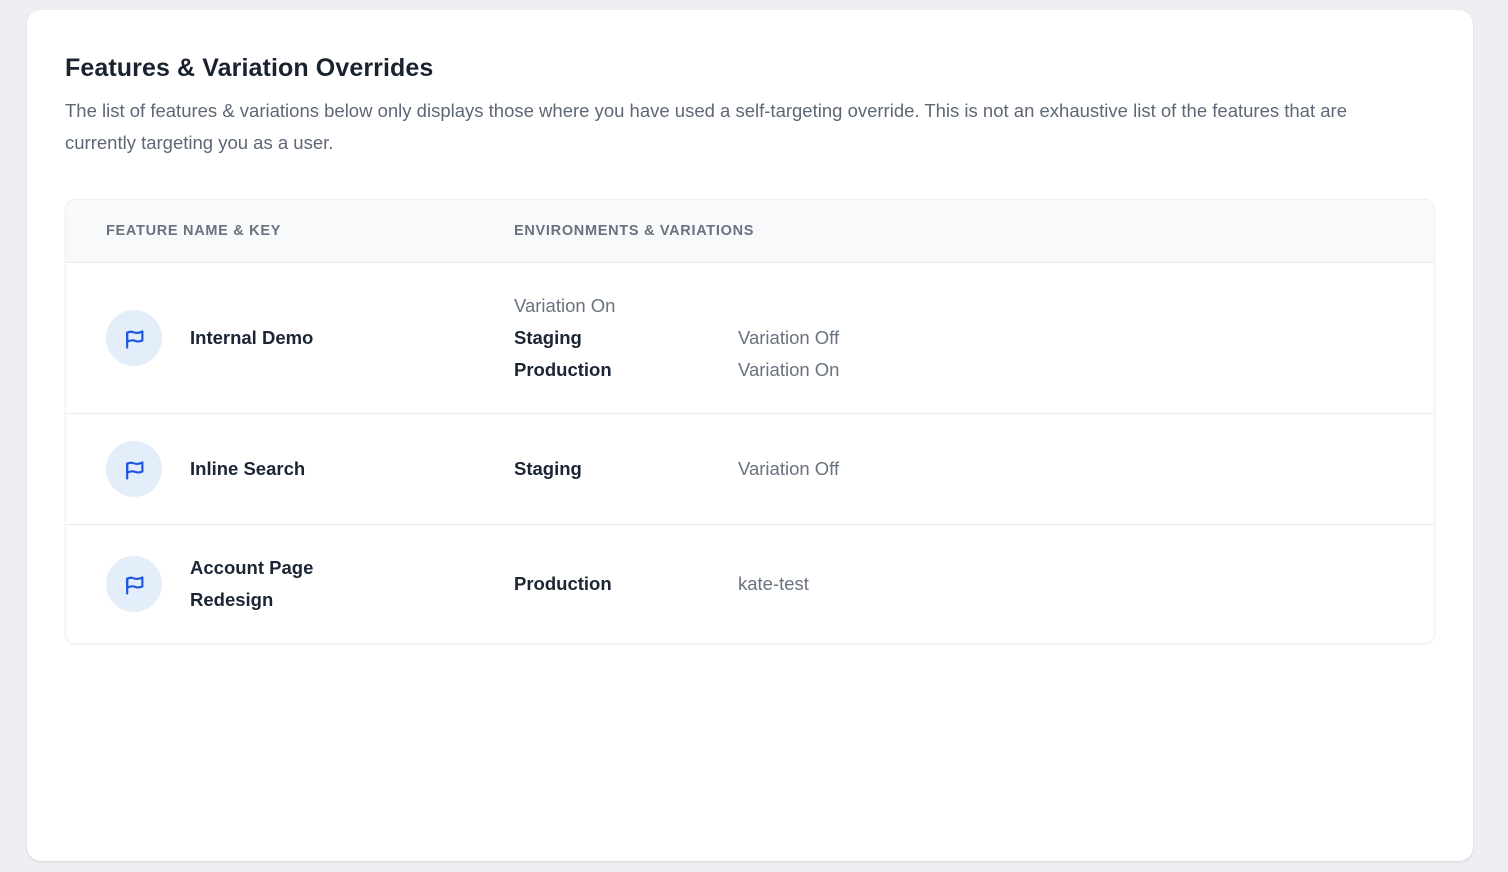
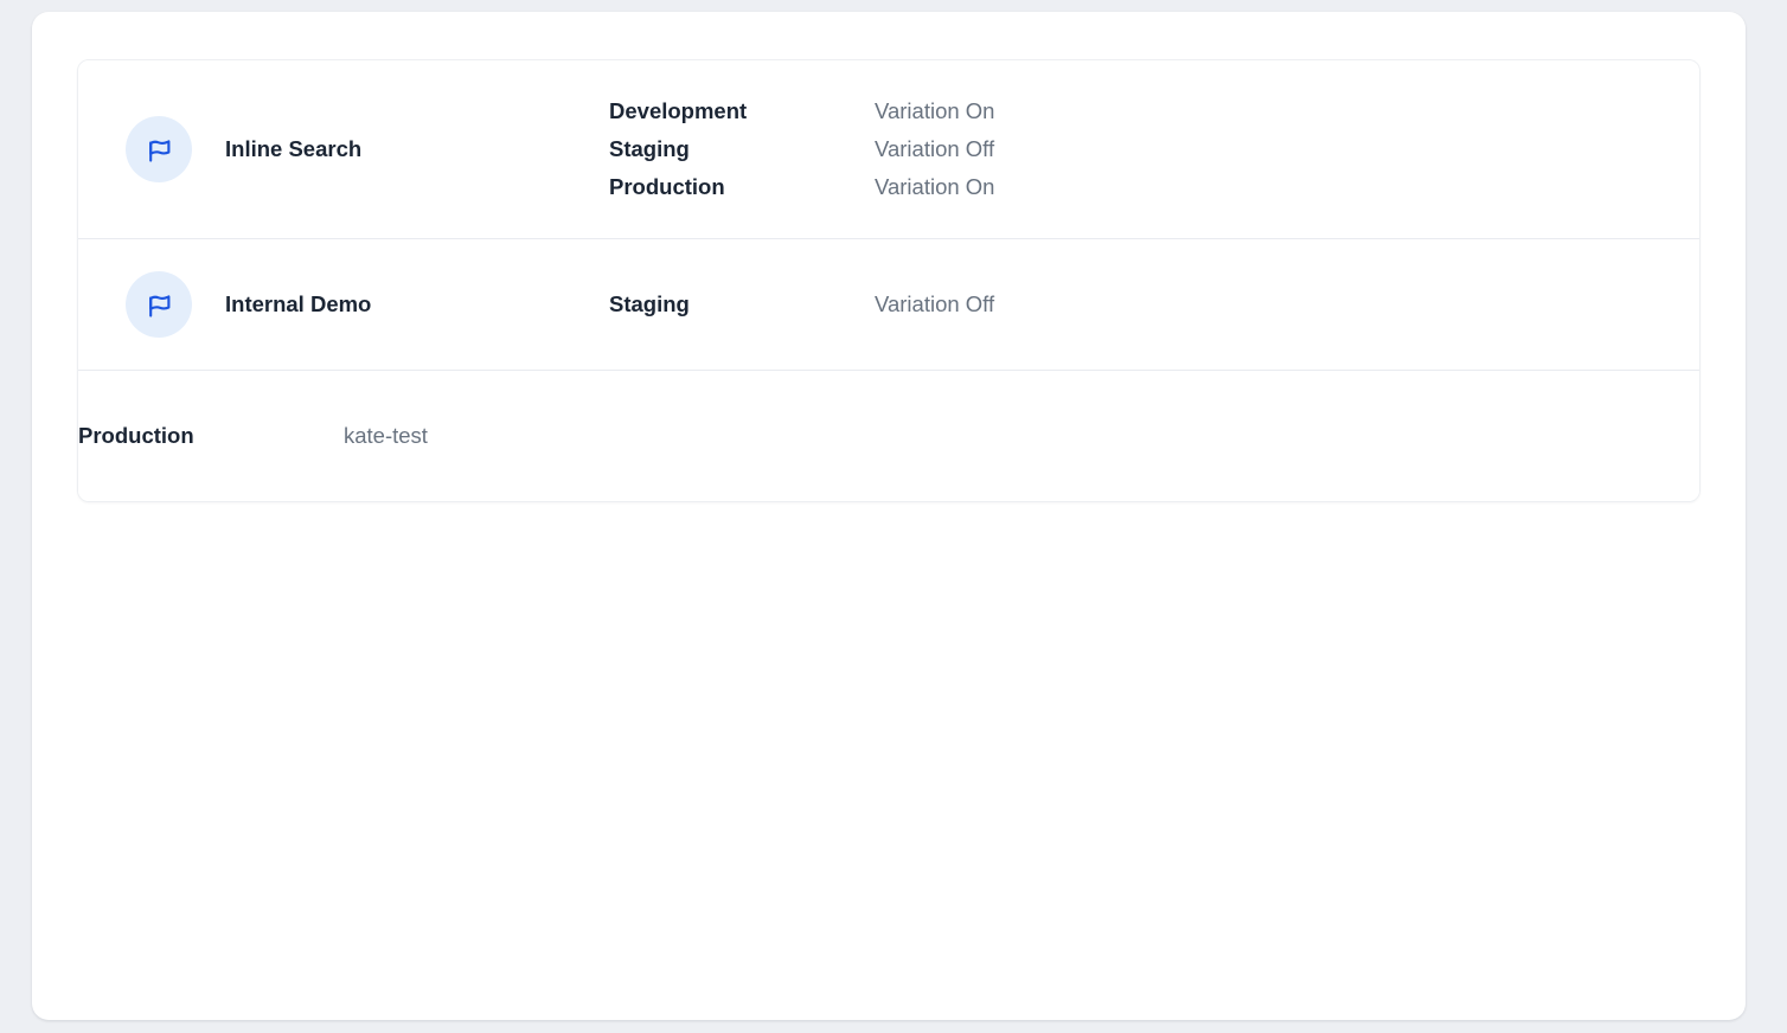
- Features & Variation Overrides
- The list of features & variations below only displays those where you have used a self-targeting override. This is not an exhaustive list of the features that are currently targeting you as a user.
- FEATURE NAME & KEY
- ENVIRONMENTS & VARIATIONS
- Internal Demo
+ Inline Search
+ Development
  Variation On
  Staging
  Variation Off
  Production
  Variation On
- Inline Search
+ Internal Demo
  Staging
  Variation Off
- Account Page Redesign
  Production
  kate-test
